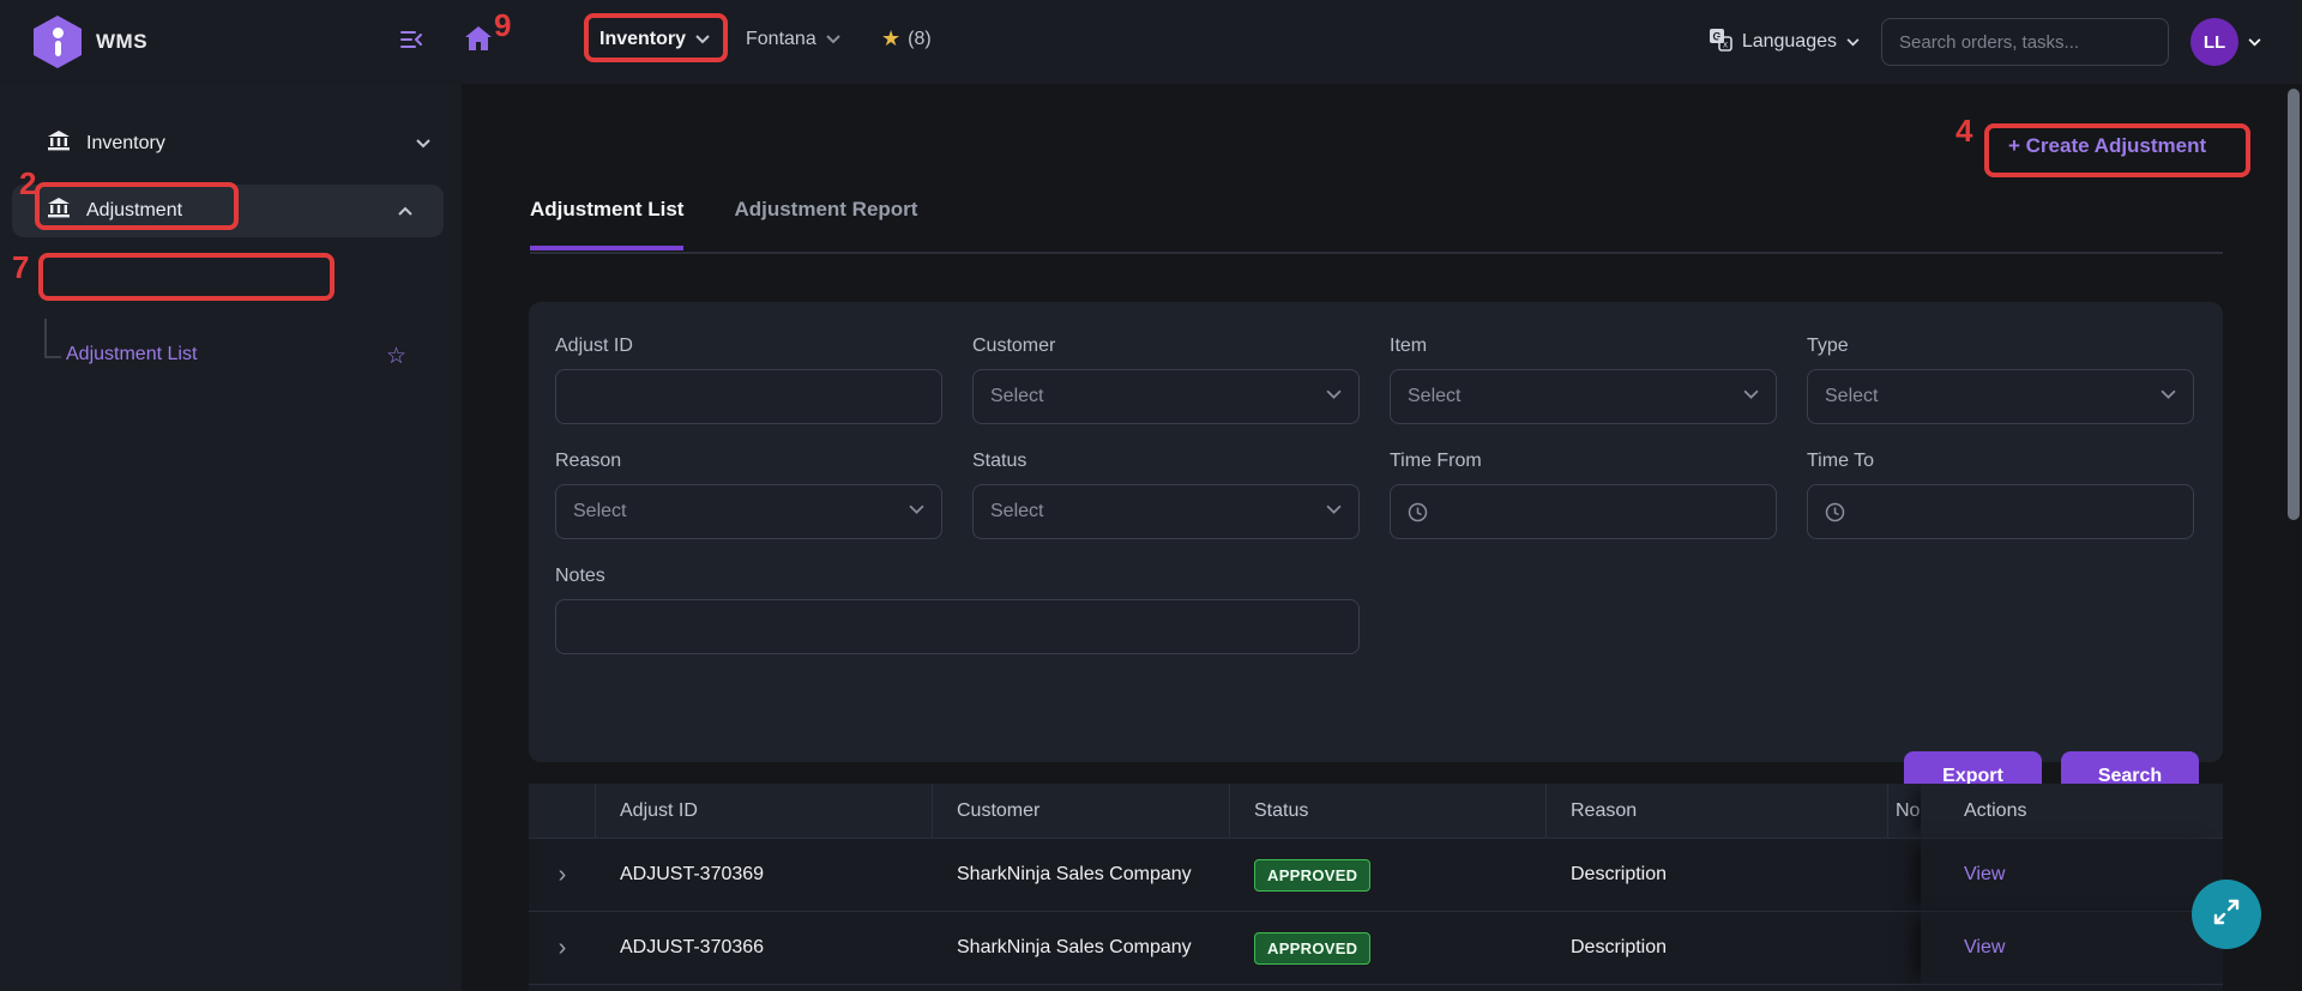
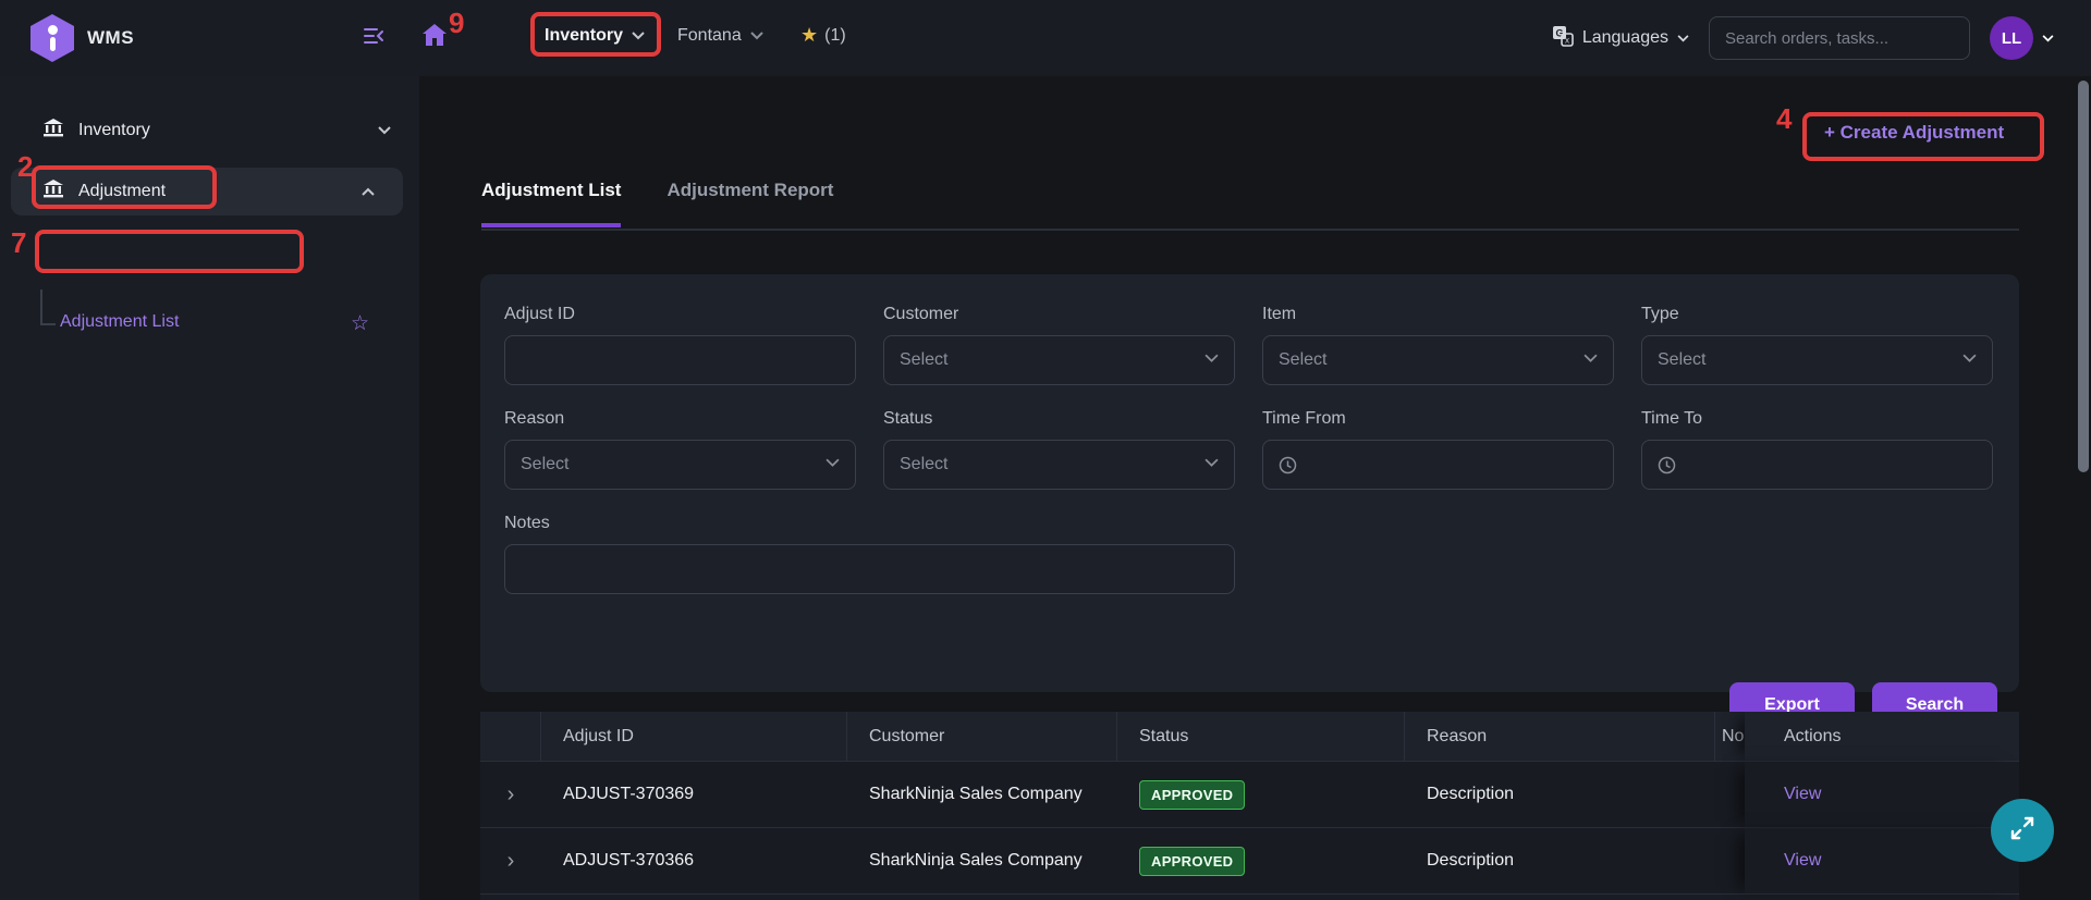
  WMS
  Inventory
  Fontana
  ★
- (8)
+ (1)
  G
  x
  Languages
  Search orders, tasks...
  LL
  Inventory
  Adjustment
  Adjustment List
  ☆
  + Create Adjustment
  Adjustment List
  Adjustment Report
  Adjust ID
  Customer
  Select
  Item
  Select
  Type
  Select
  Reason
  Select
  Status
  Select
  Time From
  Time To
  Notes
  Export
  Search
  Adjust ID
  Customer
  Status
  Reason
  No
  Actions
  ›
  ADJUST-370369
  SharkNinja Sales Company
  APPROVED
  Description
  View
  ›
  ADJUST-370366
  SharkNinja Sales Company
  APPROVED
  Description
  View
  9
  2
  7
  4
